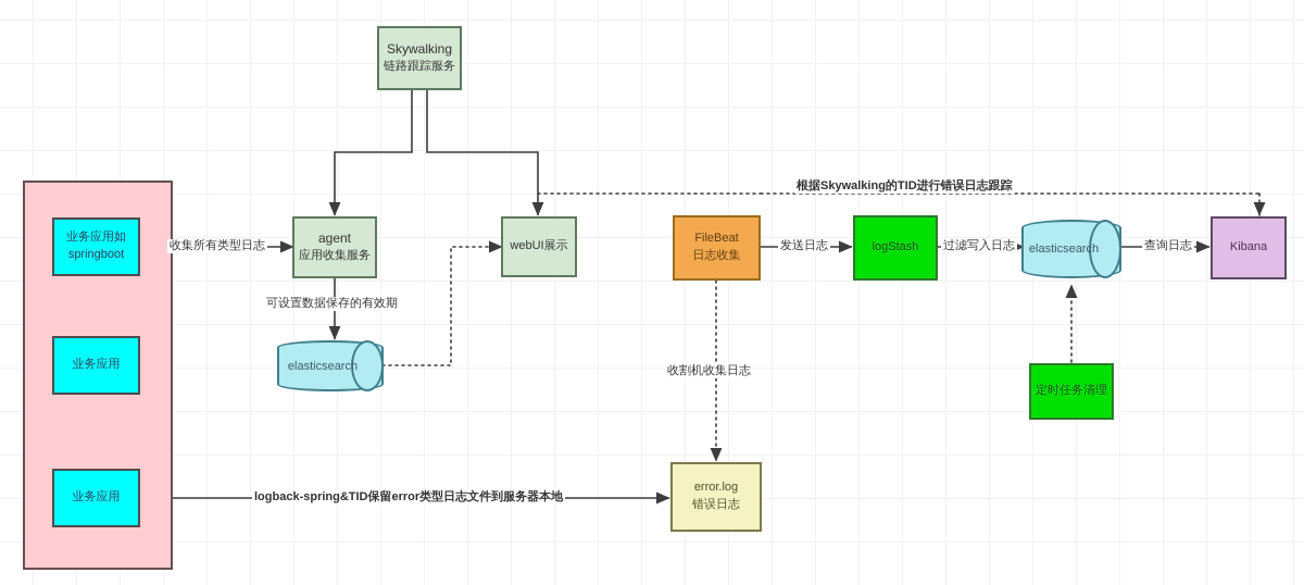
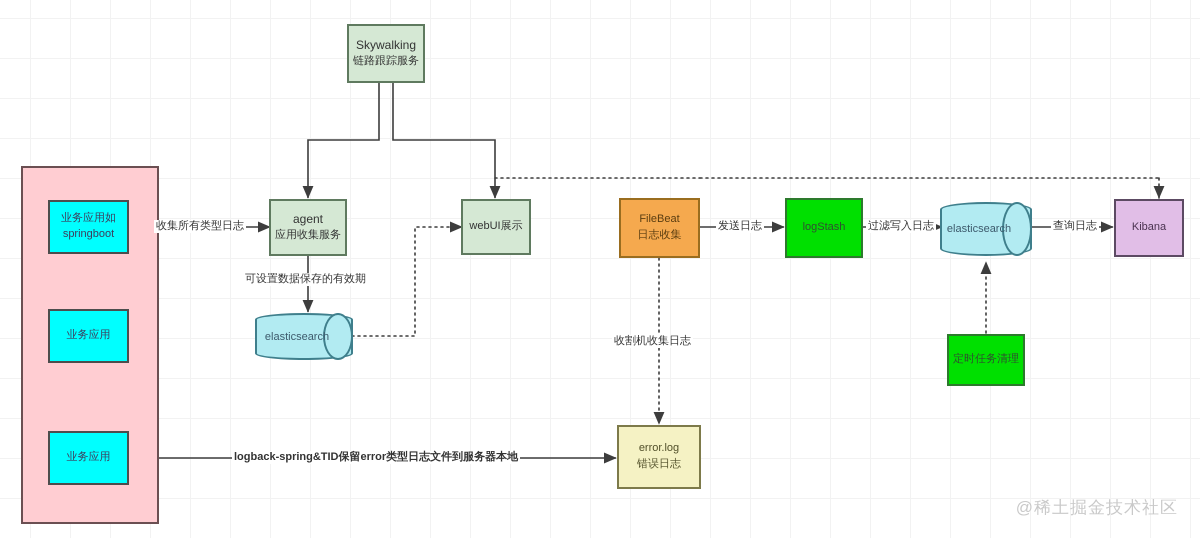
  Skywalking
  链路跟踪服务
  业务应用如
  springboot
  业务应用
  业务应用
  agent
  应用收集服务
  webUI展示
  elasticsearch
  FileBeat
  日志收集
  logStash
  elasticsearch
  Kibana
  定时任务清理
  error.log
  错误日志
  收集所有类型日志
  可设置数据保存的有效期
  发送日志
  过滤写入日志
  查询日志
  收割机收集日志
- 根据Skywalking的TID进行错误日志跟踪
  logback-spring&TID保留error类型日志文件到服务器本地
+ @稀土掘金技术社区
